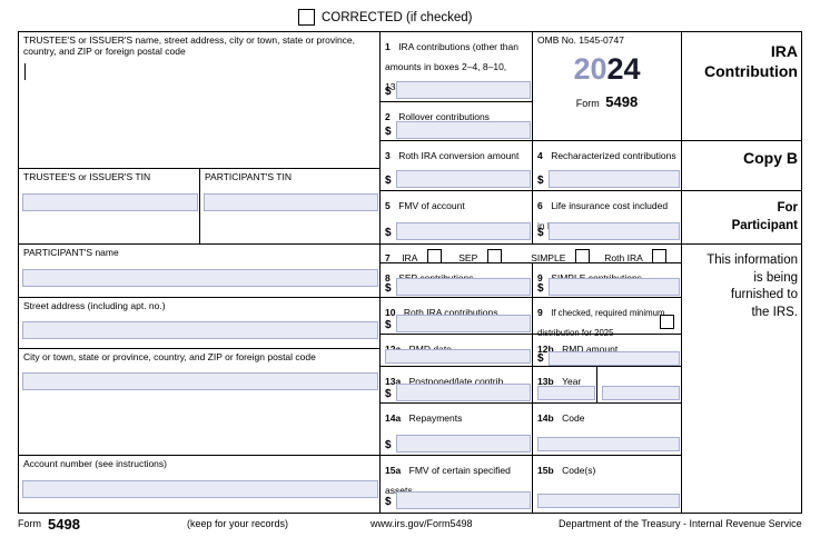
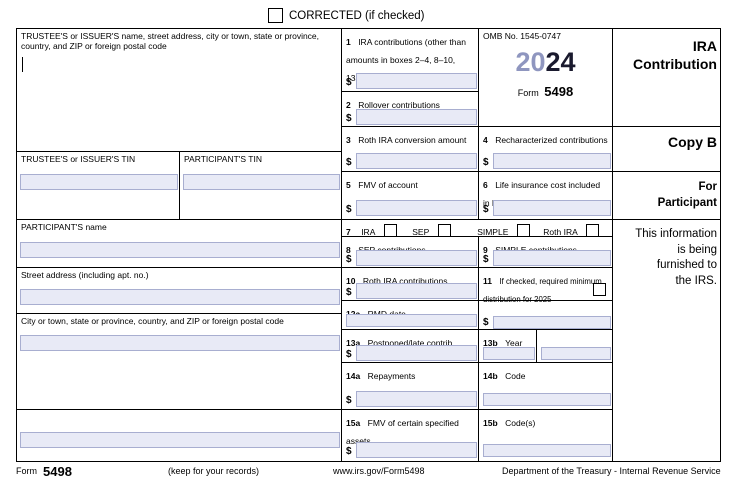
  CORRECTED (if checked)
  TRUSTEE'S or ISSUER'S name, street address, city or town, state or province, country, and ZIP or foreign postal code
  TRUSTEE'S or ISSUER'S TIN
  PARTICIPANT'S TIN
  PARTICIPANT'S name
  Street address (including apt. no.)
  City or town, state or province, country, and ZIP or foreign postal code
- Account number (see instructions)
  1 IRA contributions (other than amounts in boxes 2–4, 8–10, 13
  $
  2 Rollover contributions
  $
  3 Roth IRA conversion amount
  $
  4 Recharacterized contributions
  $
  5 FMV of account
  $
  6 Life insurance cost included in
  $
  7 IRA SEP SIMPLE Roth IRA
  $
  $
  10 Roth IRA contributions
  $
- 9 If checked, required minimum distribution for 2025
+ 11 If checked, required minimum distribution for 2025
- 12b RMD amount
  $
  13a Postponed/late contrib.
  $
  13b Year
  14a Repayments
  $
  14b Code
  15a FMV of certain specified assets
  $
  15b Code(s)
  OMB No. 1545-0747
  2024
  Form 5498
  IRA
  Contribution
  Copy B
  For
  Participant
  This information
  is being
  furnished to
  the IRS.
  Form
  5498
  (keep for your records)
  www.irs.gov/Form5498
  Department of the Treasury - Internal Revenue Service
